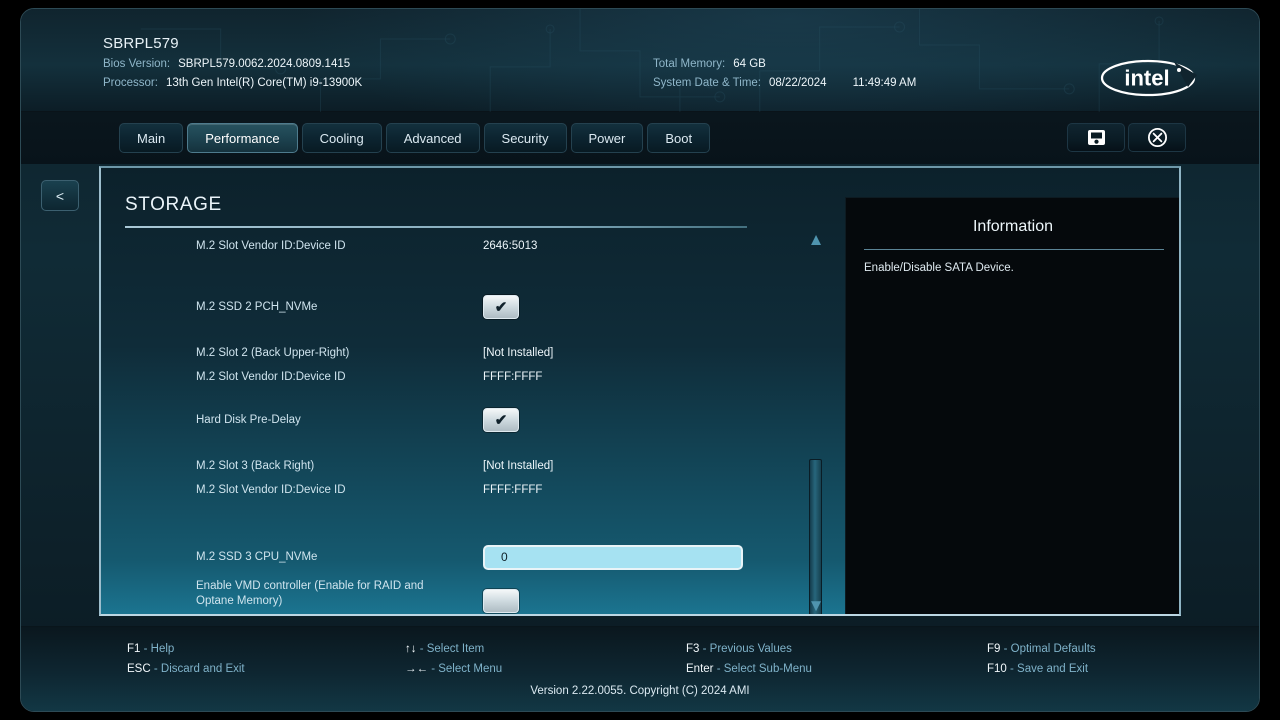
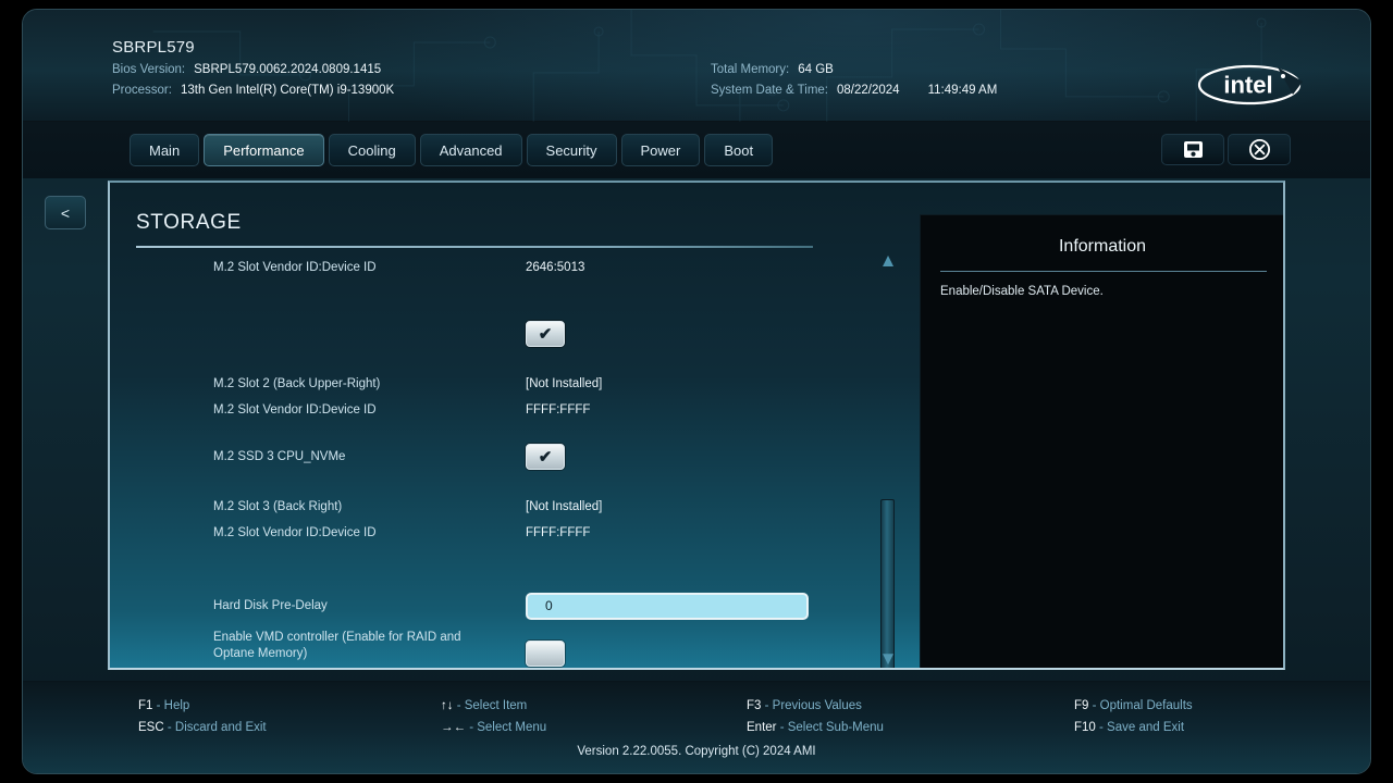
  SBRPL579
  Bios Version: SBRPL579.0062.2024.0809.1415
  Processor: 13th Gen Intel(R) Core(TM) i9-13900K
  Total Memory: 64 GB
  System Date & Time: 08/22/2024 11:49:49 AM
  intel
  Main
  Performance
  Cooling
  Advanced
  Security
  Power
  Boot
  <
  STORAGE
  M.2 Slot Vendor ID:Device ID
  2646:5013
- M.2 SSD 2 PCH_NVMe
  ✔
  M.2 Slot 2 (Back Upper-Right)
  [Not Installed]
  M.2 Slot Vendor ID:Device ID
  FFFF:FFFF
- Hard Disk Pre-Delay
+ M.2 SSD 3 CPU_NVMe
  ✔
  M.2 Slot 3 (Back Right)
  [Not Installed]
  M.2 Slot Vendor ID:Device ID
  FFFF:FFFF
- M.2 SSD 3 CPU_NVMe
+ Hard Disk Pre-Delay
  0
  Enable VMD controller (Enable for RAID and Optane Memory)
  ▲
  ▼
  Information
  Enable/Disable SATA Device.
  F1 - Help
  ESC - Discard and Exit
  ↑↓ - Select Item
  →← - Select Menu
  F3 - Previous Values
  Enter - Select Sub-Menu
  F9 - Optimal Defaults
  F10 - Save and Exit
  Version 2.22.0055. Copyright (C) 2024 AMI
